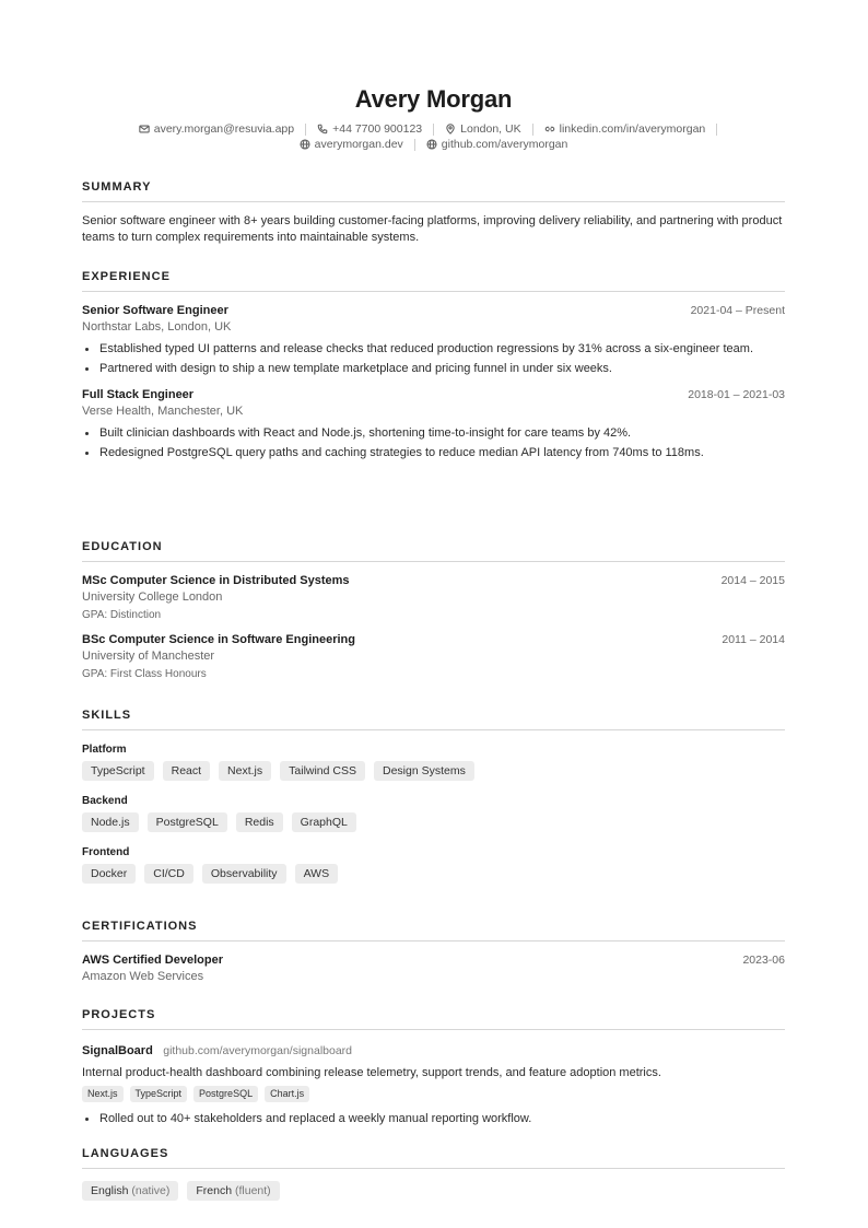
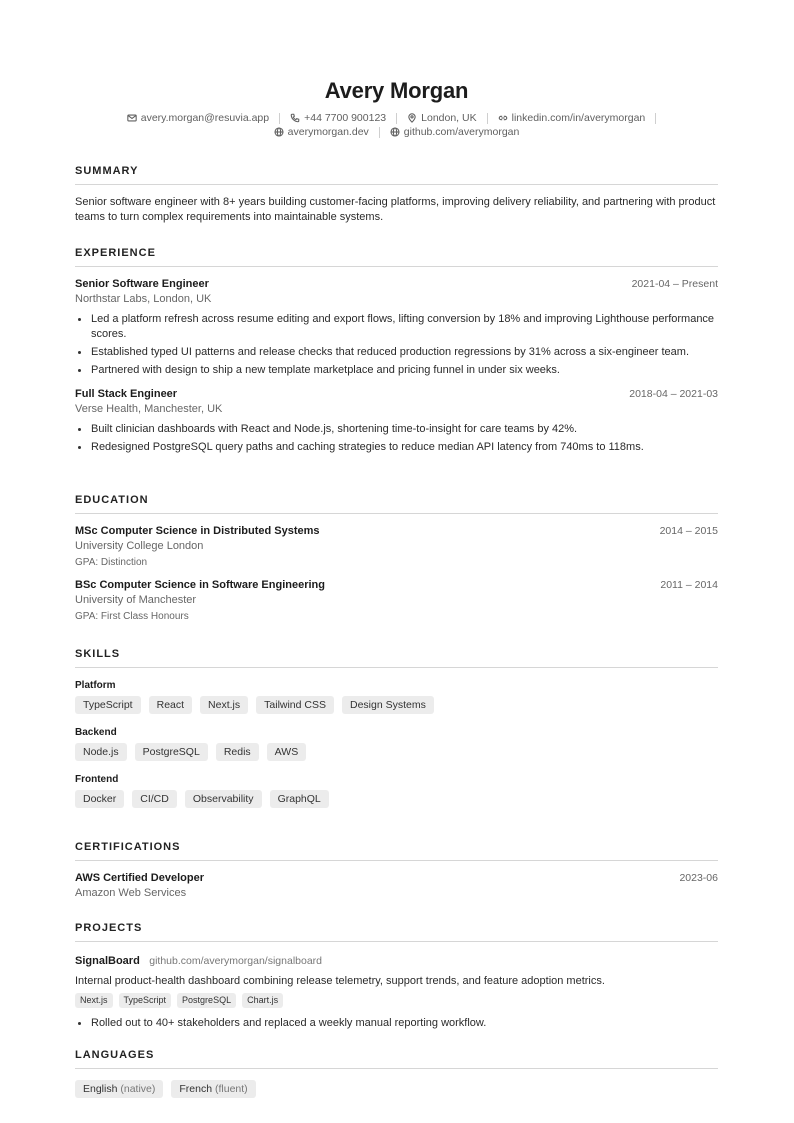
  Avery Morgan
  avery.morgan@resuvia.app
  +44 7700 900123
  London, UK
  linkedin.com/in/averymorgan
  averymorgan.dev
  github.com/averymorgan
  SUMMARY
  Senior software engineer with 8+ years building customer-facing platforms, improving delivery reliability, and partnering with product teams to turn complex requirements into maintainable systems.
  EXPERIENCE
  Senior Software Engineer
  2021-04 – Present
  Northstar Labs, London, UK
+ Led a platform refresh across resume editing and export flows, lifting conversion by 18% and improving Lighthouse performance scores.
  Established typed UI patterns and release checks that reduced production regressions by 31% across a six-engineer team.
  Partnered with design to ship a new template marketplace and pricing funnel in under six weeks.
  Full Stack Engineer
- 2018-01 – 2021-03
+ 2018-04 – 2021-03
  Verse Health, Manchester, UK
  Built clinician dashboards with React and Node.js, shortening time-to-insight for care teams by 42%.
  Redesigned PostgreSQL query paths and caching strategies to reduce median API latency from 740ms to 118ms.
  EDUCATION
  MSc Computer Science in Distributed Systems
  2014 – 2015
  University College London
  GPA: Distinction
  BSc Computer Science in Software Engineering
  2011 – 2014
  University of Manchester
  GPA: First Class Honours
  SKILLS
  Platform
  TypeScript
  React
  Next.js
  Tailwind CSS
  Design Systems
  Backend
  Node.js
  PostgreSQL
  Redis
- GraphQL
+ AWS
  Frontend
  Docker
  CI/CD
  Observability
- AWS
+ GraphQL
  CERTIFICATIONS
  AWS Certified Developer
  2023-06
  Amazon Web Services
  PROJECTS
  SignalBoard github.com/averymorgan/signalboard
  Internal product-health dashboard combining release telemetry, support trends, and feature adoption metrics.
  Next.js
  TypeScript
  PostgreSQL
  Chart.js
  Rolled out to 40+ stakeholders and replaced a weekly manual reporting workflow.
  LANGUAGES
  English (native)
  French (fluent)
